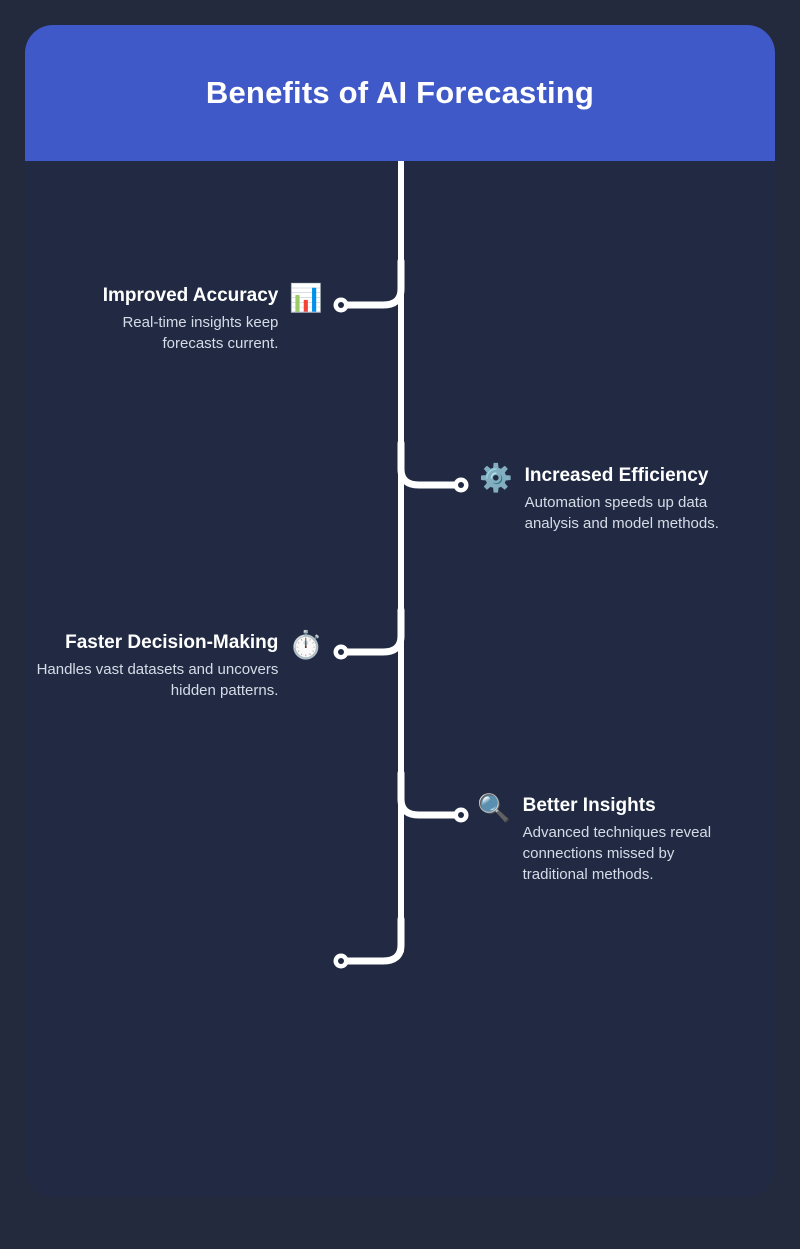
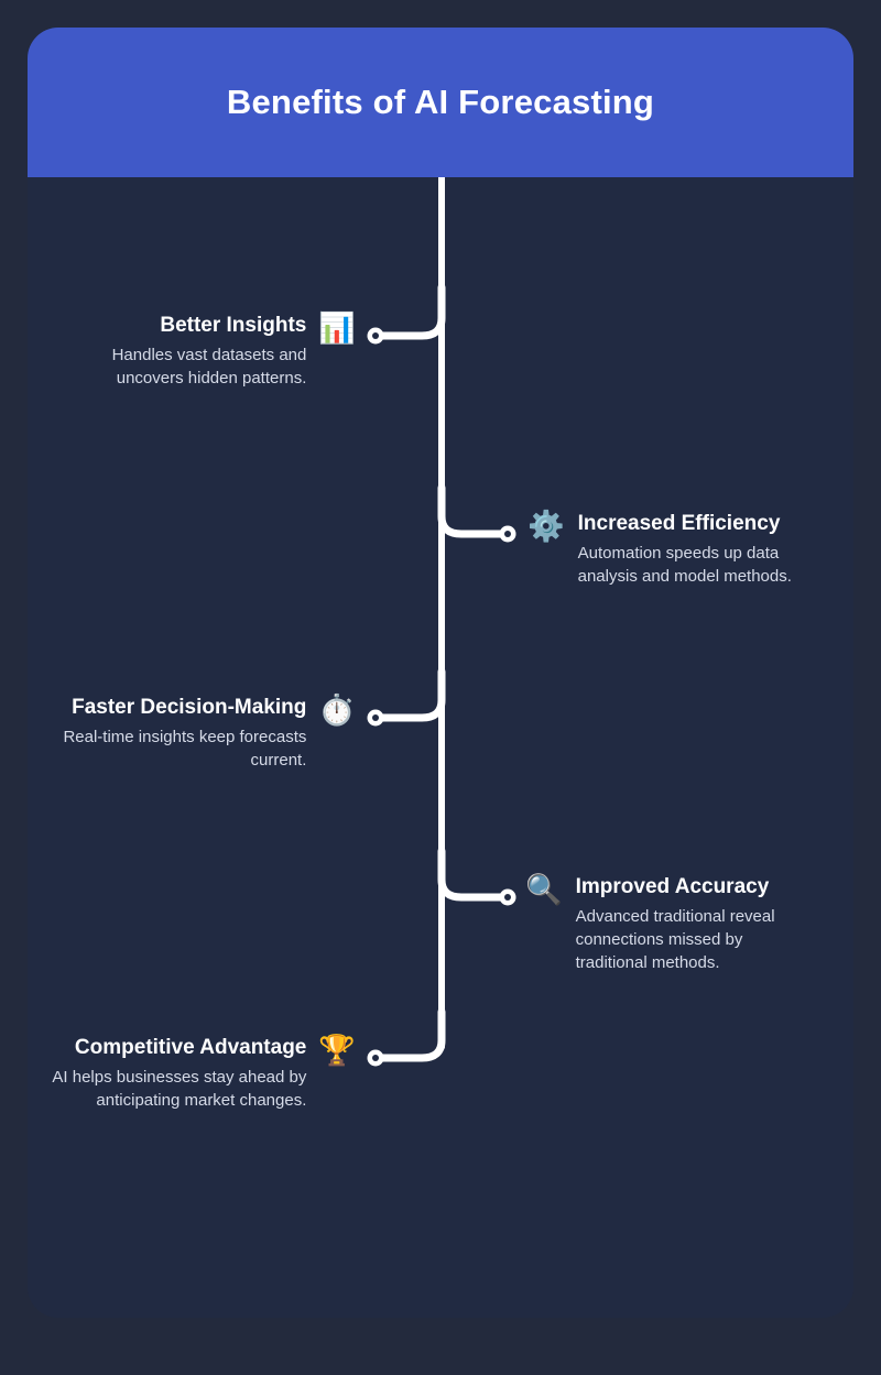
  Benefits of AI Forecasting
- Improved Accuracy
+ Better Insights
- Real-time insights keep forecasts current.
+ Handles vast datasets and uncovers hidden patterns.
  📊
  ⚙️
  Increased Efficiency
  Automation speeds up data analysis and model methods.
  Faster Decision-Making
- Handles vast datasets and uncovers hidden patterns.
+ Real-time insights keep forecasts current.
  ⏱️
  🔍
- Better Insights
+ Improved Accuracy
- Advanced techniques reveal connections missed by traditional methods.
+ Advanced traditional reveal connections missed by traditional methods.
+ Competitive Advantage
+ AI helps businesses stay ahead by anticipating market changes.
+ 🏆
